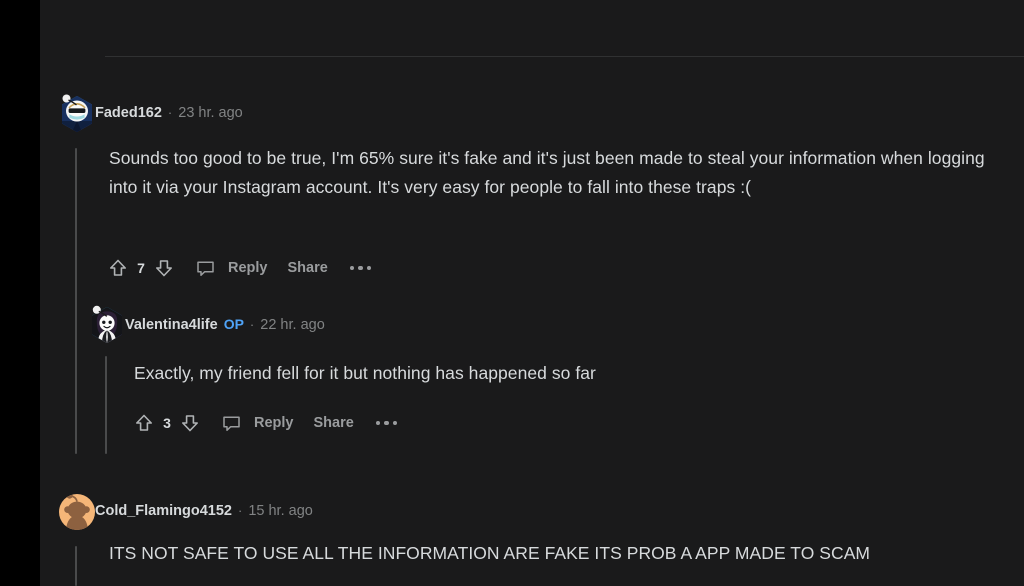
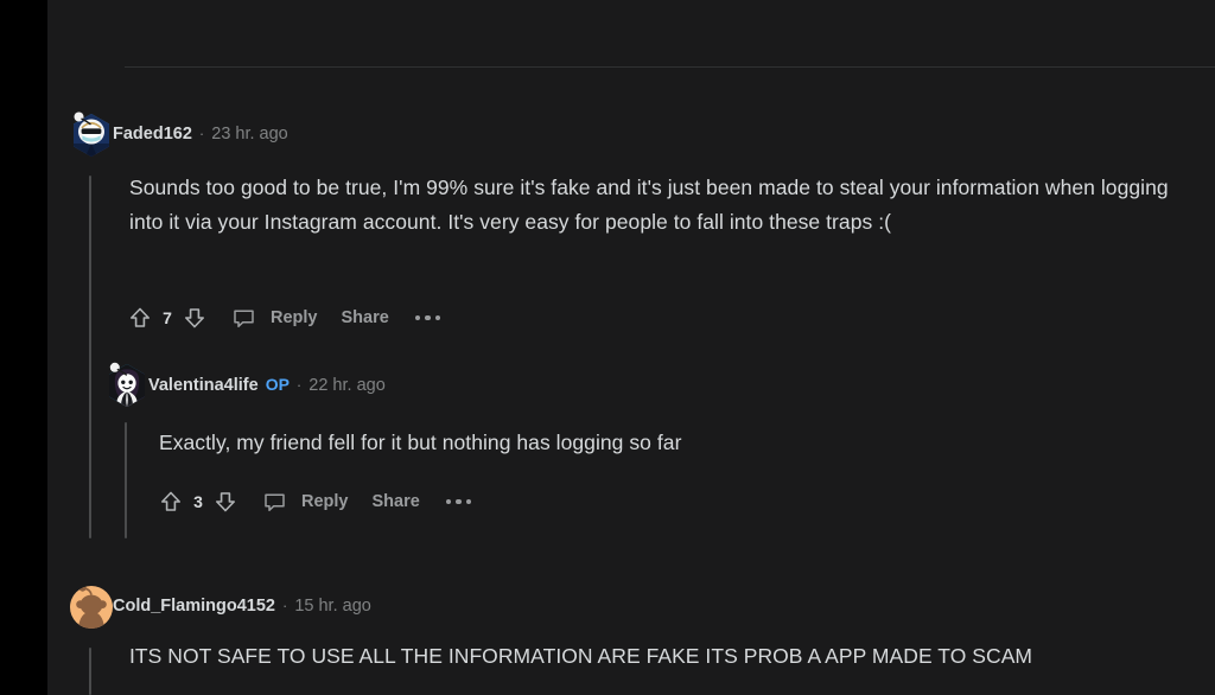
  Faded162
  ·
  23 hr. ago
- Sounds too good to be true, I'm 65% sure it's fake and it's just been made to steal your information when logging into it via your Instagram account. It's very easy for people to fall into these traps :(
+ Sounds too good to be true, I'm 99% sure it's fake and it's just been made to steal your information when logging into it via your Instagram account. It's very easy for people to fall into these traps :(
  7
  Reply
  Share
  Valentina4life
  OP
  ·
  22 hr. ago
- Exactly, my friend fell for it but nothing has happened so far
+ Exactly, my friend fell for it but nothing has logging so far
  3
  Reply
  Share
  Cold_Flamingo4152
  ·
  15 hr. ago
  ITS NOT SAFE TO USE ALL THE INFORMATION ARE FAKE ITS PROB A APP MADE TO SCAM
